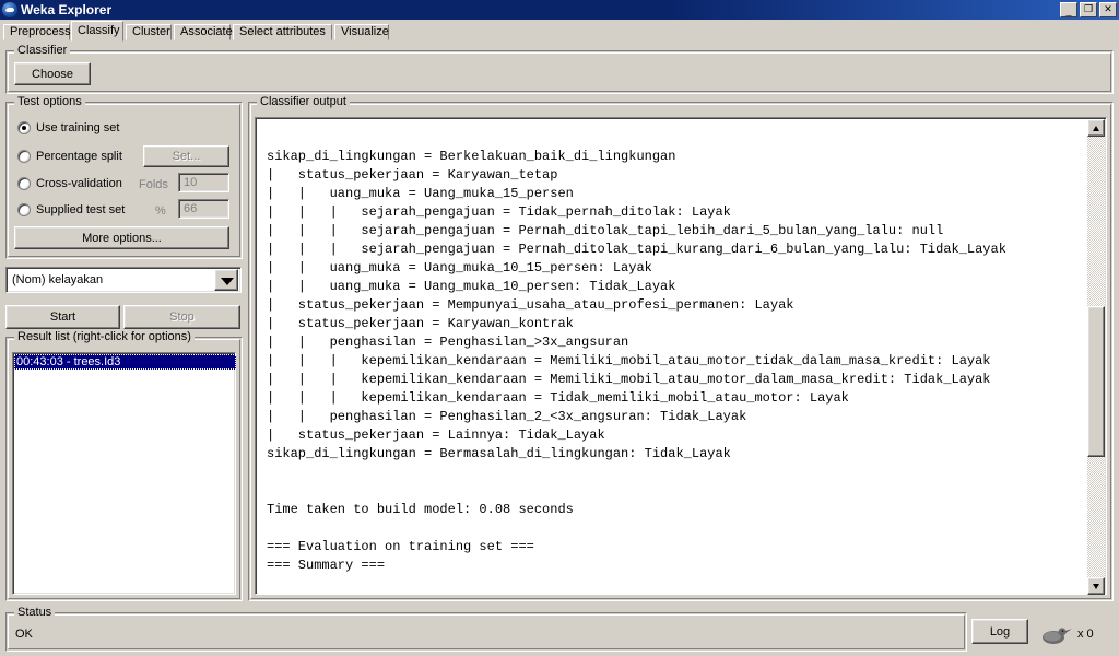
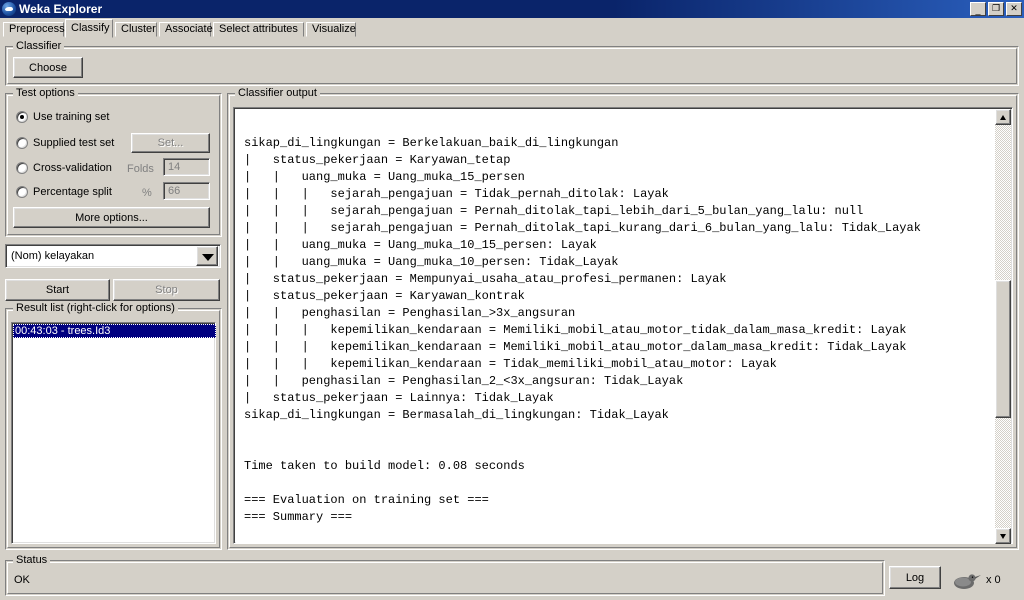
  Weka Explorer
  _
  ❐
  ✕
  Preprocess
  Classify
  Cluster
  Associate
  Select attributes
  Visualize
  Classifier
  Choose
  Test options
  Use training set
- Percentage split
+ Supplied test set
  Cross-validation
- Supplied test set
+ Percentage split
  Set...
  Folds
- 10
+ 14
  %
  66
  More options...
  (Nom) kelayakan
  Start
  Stop
  Result list (right-click for options)
  00:43:03 - trees.Id3
  Classifier output
  sikap_di_lingkungan = Berkelakuan_baik_di_lingkungan
  | status_pekerjaan = Karyawan_tetap
  | | uang_muka = Uang_muka_15_persen
  | | | sejarah_pengajuan = Tidak_pernah_ditolak: Layak
  | | | sejarah_pengajuan = Pernah_ditolak_tapi_lebih_dari_5_bulan_yang_lalu: null
  | | | sejarah_pengajuan = Pernah_ditolak_tapi_kurang_dari_6_bulan_yang_lalu: Tidak_Layak
  | | uang_muka = Uang_muka_10_15_persen: Layak
  | | uang_muka = Uang_muka_10_persen: Tidak_Layak
  | status_pekerjaan = Mempunyai_usaha_atau_profesi_permanen: Layak
  | status_pekerjaan = Karyawan_kontrak
  | | penghasilan = Penghasilan_>3x_angsuran
  | | | kepemilikan_kendaraan = Memiliki_mobil_atau_motor_tidak_dalam_masa_kredit: Layak
  | | | kepemilikan_kendaraan = Memiliki_mobil_atau_motor_dalam_masa_kredit: Tidak_Layak
  | | | kepemilikan_kendaraan = Tidak_memiliki_mobil_atau_motor: Layak
  | | penghasilan = Penghasilan_2_<3x_angsuran: Tidak_Layak
  | status_pekerjaan = Lainnya: Tidak_Layak
  sikap_di_lingkungan = Bermasalah_di_lingkungan: Tidak_Layak
  Time taken to build model: 0.08 seconds
  === Evaluation on training set ===
  === Summary ===
  Status
  OK
  Log
  x 0
